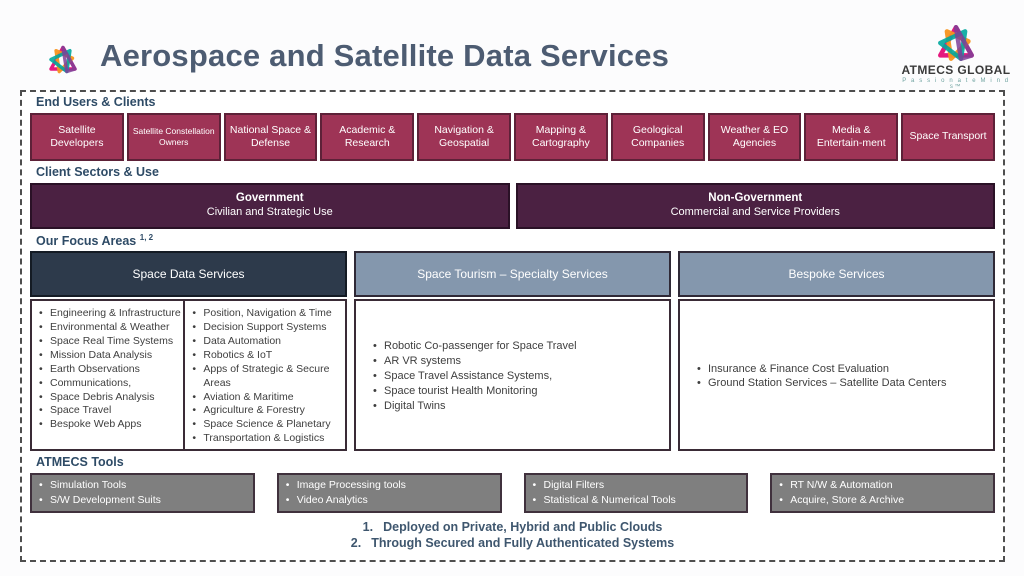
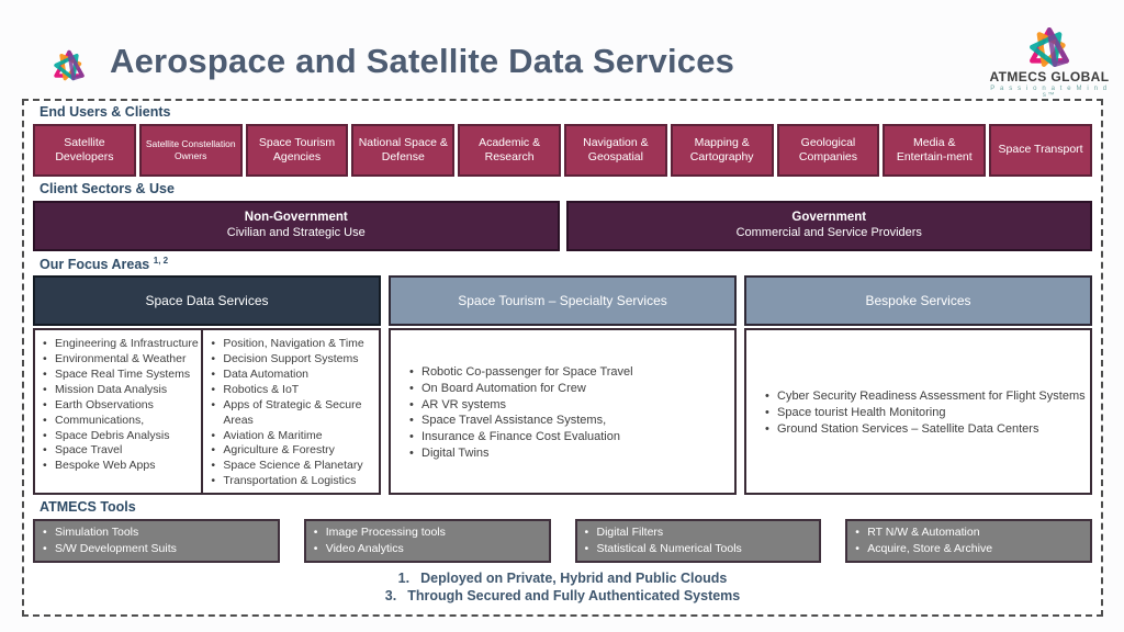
  Aerospace and Satellite Data Services
  ATMECS GLOBAL
  End Users & Clients
  Satellite Developers
  Satellite Constellation Owners
+ Space Tourism Agencies
  National Space & Defense
  Academic & Research
  Navigation & Geospatial
  Mapping & Cartography
  Geological Companies
- Weather & EO Agencies
  Media & Entertain-ment
  Space Transport
  Client Sectors & Use
- Government
+ Non-Government
  Civilian and Strategic Use
- Non-Government
+ Government
  Commercial and Service Providers
  Our Focus Areas 1, 2
  Space Data Services
  Engineering & Infrastructure
  Environmental & Weather
  Space Real Time Systems
  Mission Data Analysis
  Earth Observations
  Communications,
  Space Debris Analysis
  Space Travel
  Bespoke Web Apps
  Position, Navigation & Time
  Decision Support Systems
  Data Automation
  Robotics & IoT
  Apps of Strategic & Secure Areas
  Aviation & Maritime
  Agriculture & Forestry
  Space Science & Planetary
  Transportation & Logistics
  Space Tourism – Specialty Services
  Robotic Co-passenger for Space Travel
+ On Board Automation for Crew
  AR VR systems
  Space Travel Assistance Systems,
- Space tourist Health Monitoring
+ Insurance & Finance Cost Evaluation
  Digital Twins
  Bespoke Services
+ Cyber Security Readiness Assessment for Flight Systems
- Insurance & Finance Cost Evaluation
+ Space tourist Health Monitoring
  Ground Station Services – Satellite Data Centers
  ATMECS Tools
  Simulation Tools
  S/W Development Suits
  Image Processing tools
  Video Analytics
  Digital Filters
  Statistical & Numerical Tools
  RT N/W & Automation
  Acquire, Store & Archive
  1. Deployed on Private, Hybrid and Public Clouds
- 2. Through Secured and Fully Authenticated Systems
+ 3. Through Secured and Fully Authenticated Systems
